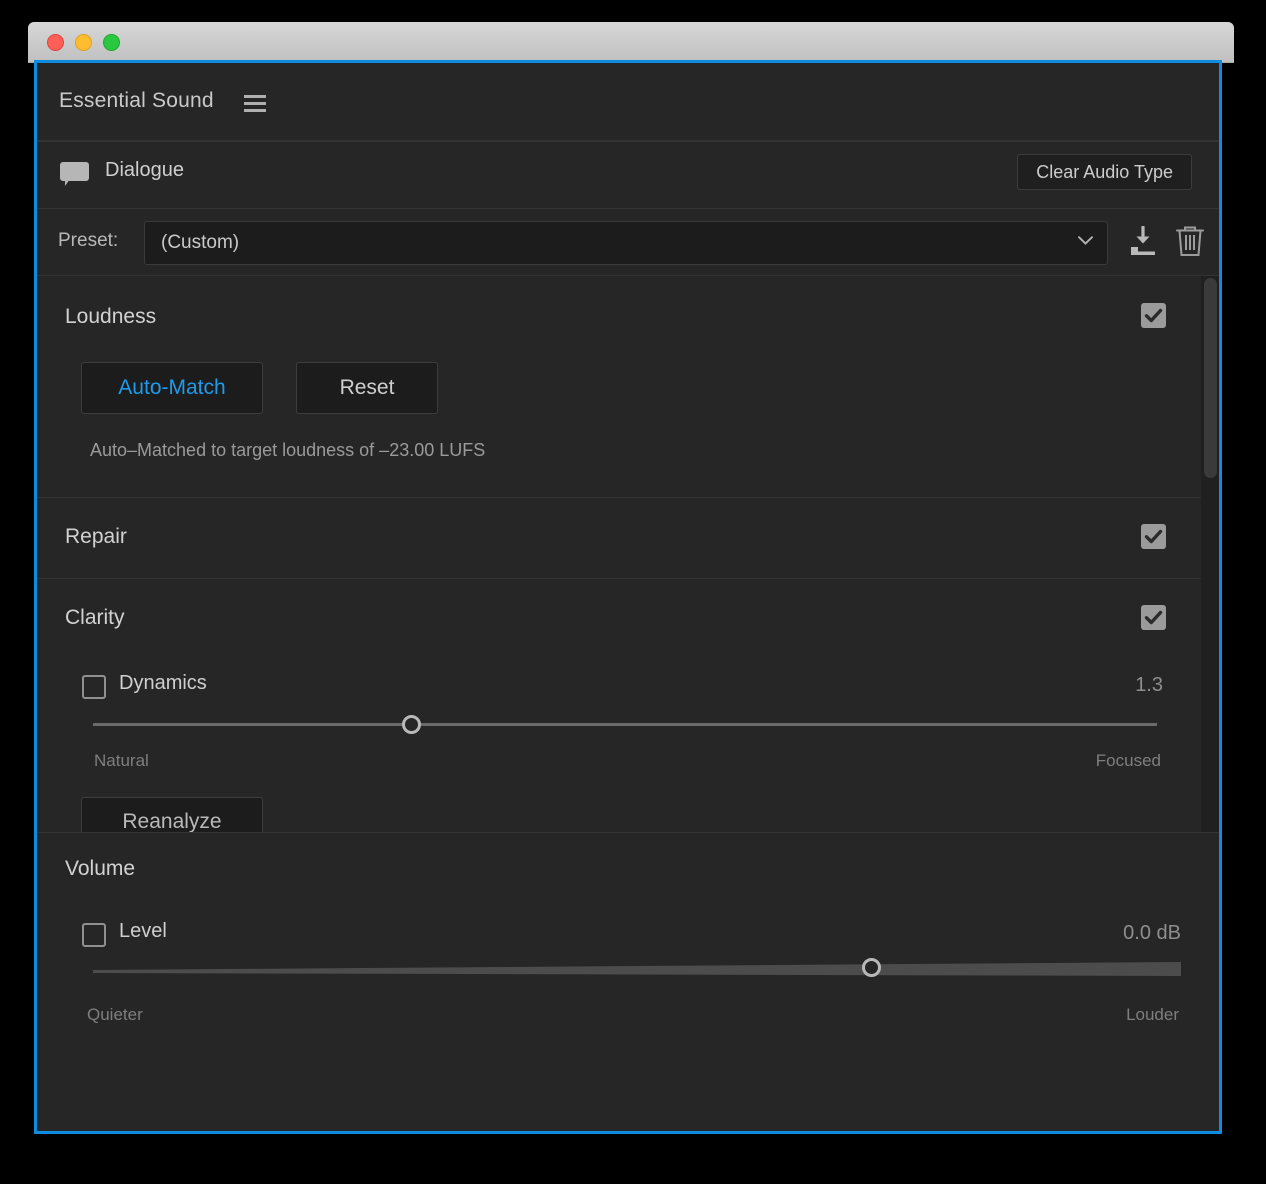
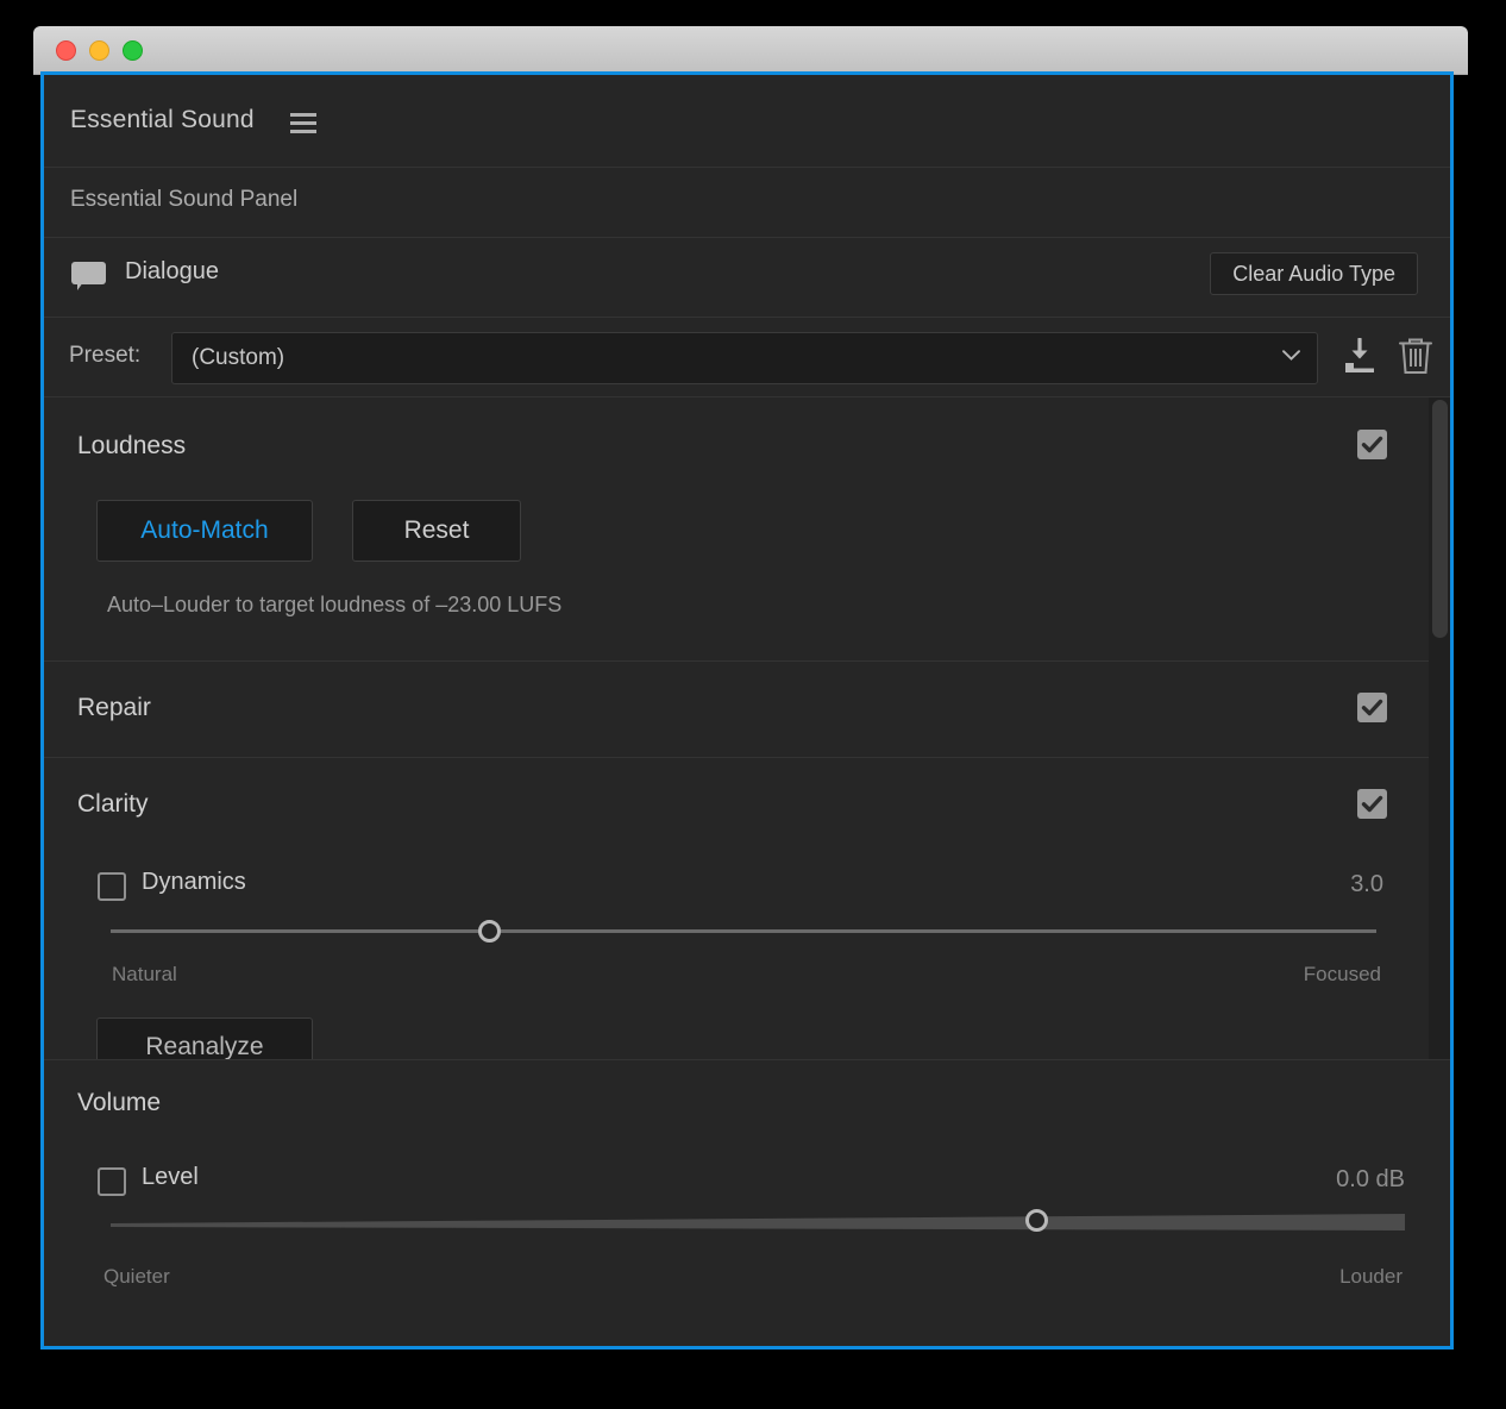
  Essential Sound
+ Essential Sound Panel
  Dialogue
  Clear Audio Type
  Preset:
  (Custom)
  Loudness
  Auto-Match
  Reset
- Auto–Matched to target loudness of –23.00 LUFS
+ Auto–Louder to target loudness of –23.00 LUFS
  Repair
  Clarity
  Dynamics
- 1.3
+ 3.0
  Natural
  Focused
  Reanalyze
  Volume
  Level
  0.0 dB
  Quieter
  Louder
